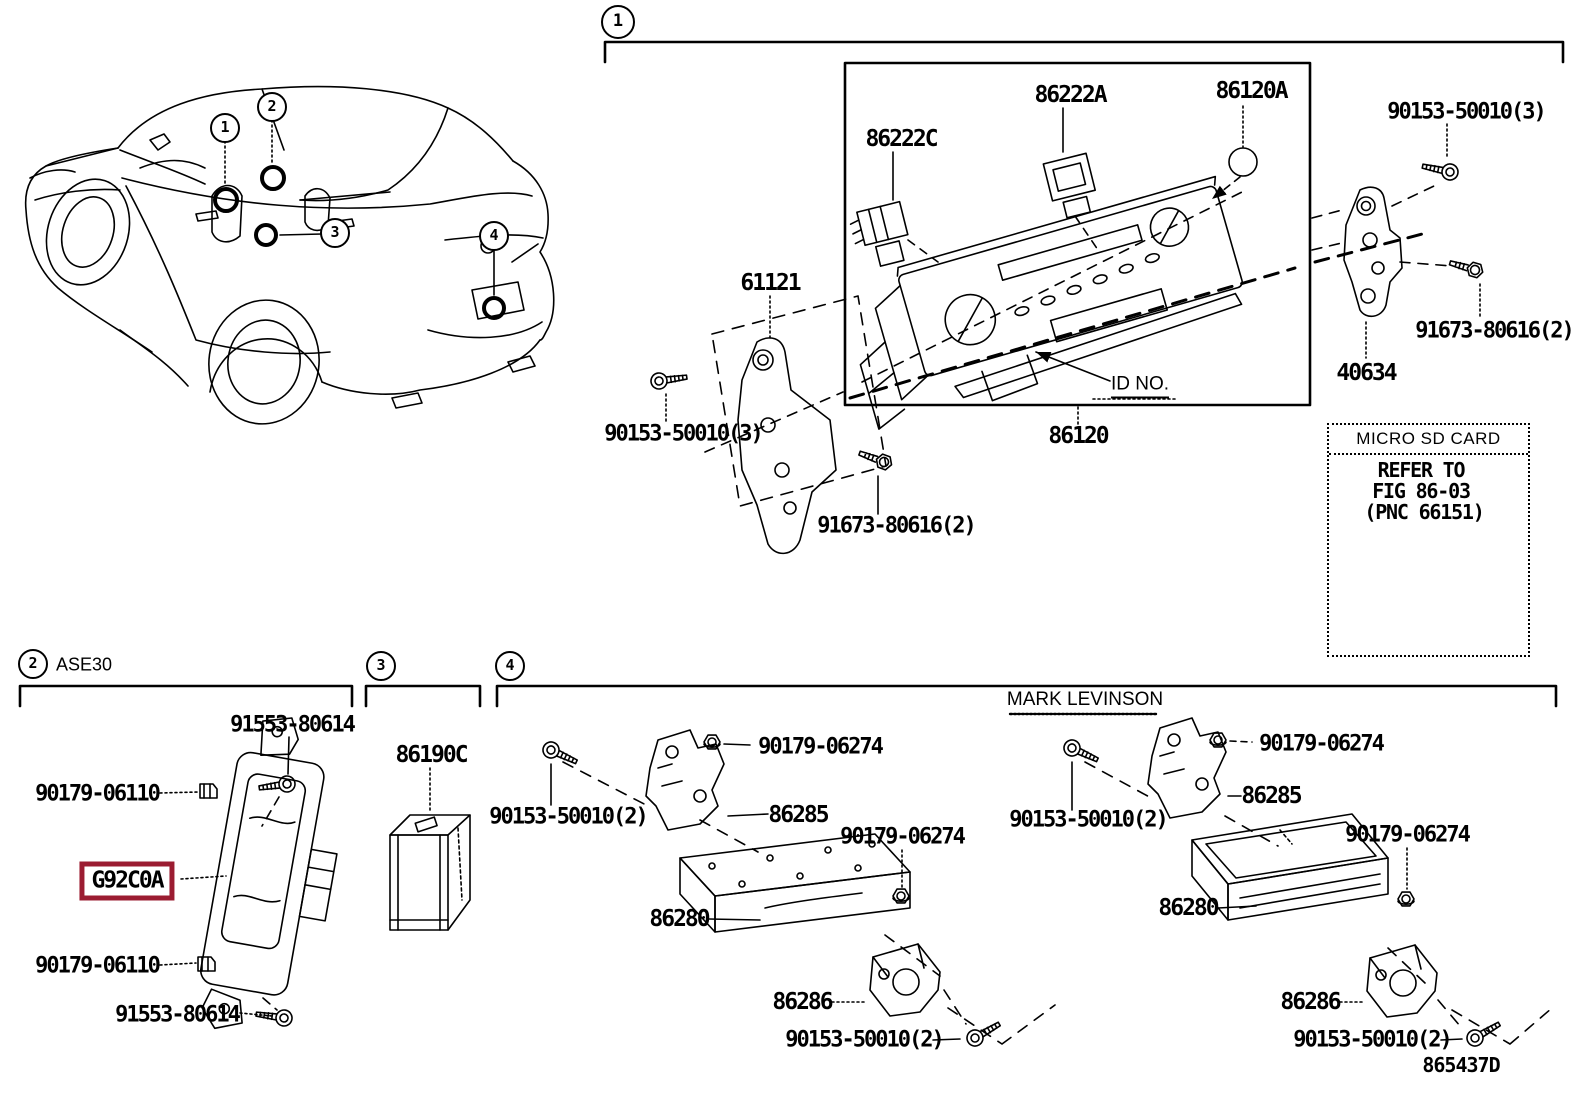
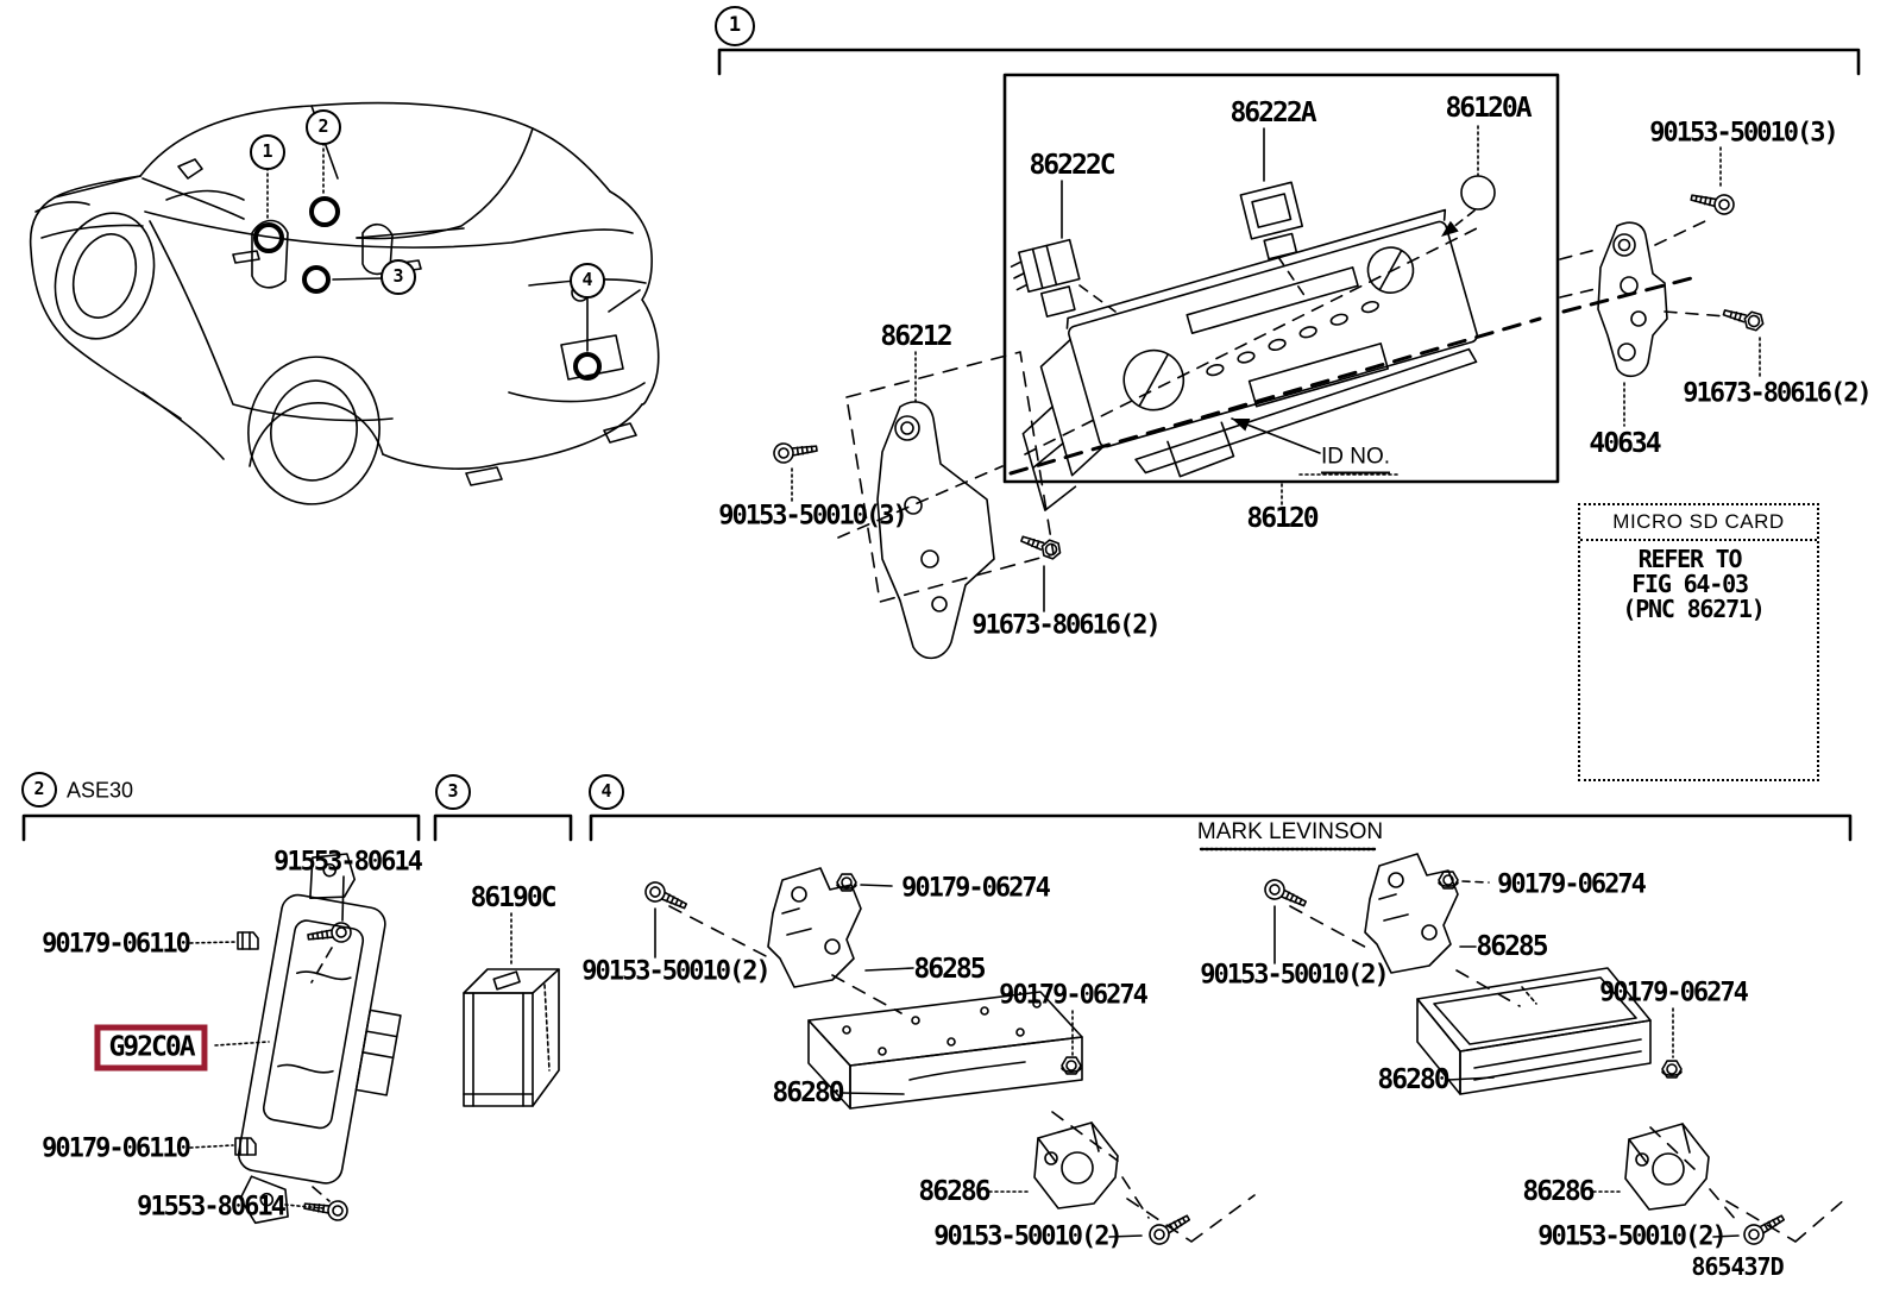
  1
  1
  2
  3
  4
  2
  3
  4
  86222C
  86222A
  86120A
  90153-50010(3)
- 61121
+ 86212
  90153-50010(3)
  91673-80616(2)
  91673-80616(2)
  40634
  86120
  ID NO.
  MICRO SD CARD
  REFER TO
- FIG 86-03
+ FIG 64-03
- (PNC 66151)
+ (PNC 86271)
  ASE30
  91553-80614
  90179-06110
  G92C0A
  90179-06110
  91553-80614
  86190C
  MARK LEVINSON
  90179-06274
  86285
  90153-50010(2)
  86280
  90179-06274
  86286
  90153-50010(2)
  90179-06274
  86285
  90153-50010(2)
  86280
  90179-06274
  86286
  90153-50010(2)
  865437D
